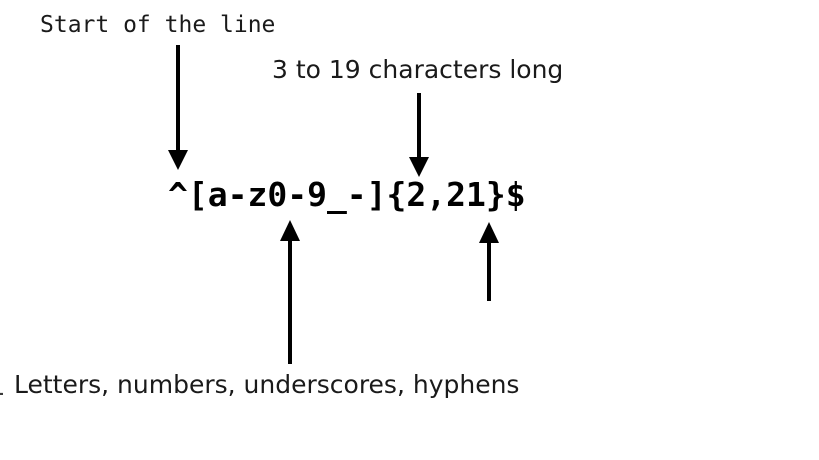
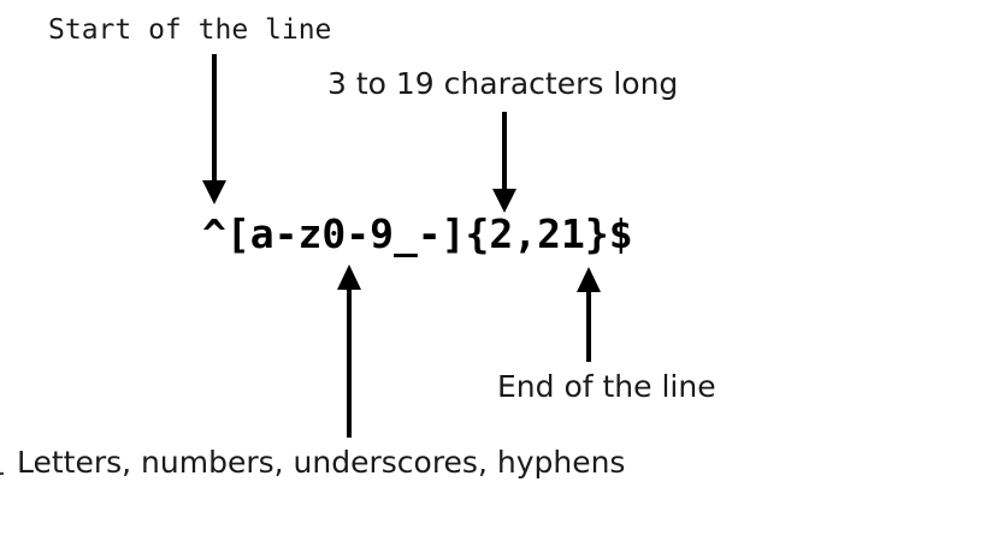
  L
  Start of the line
  3 to 19 characters long
  ^[a-z0-9_-]{2,21}$
+ End of the line
  Letters, numbers, underscores, hyphens
